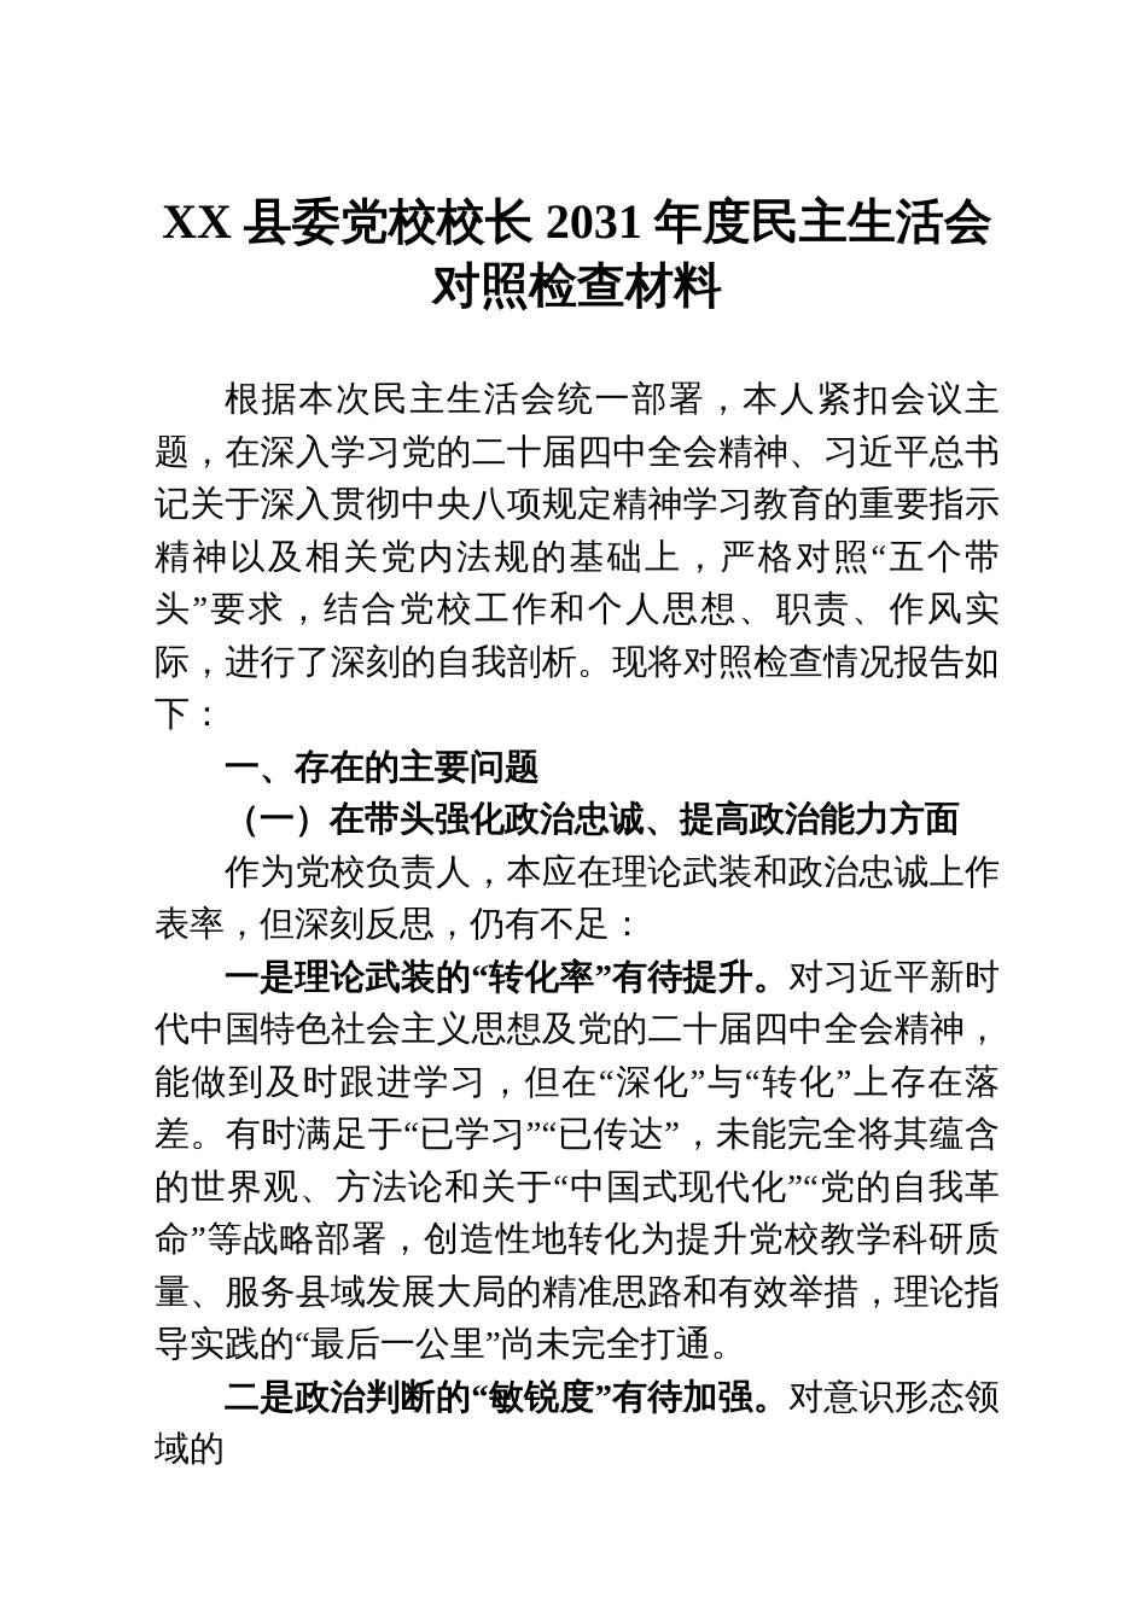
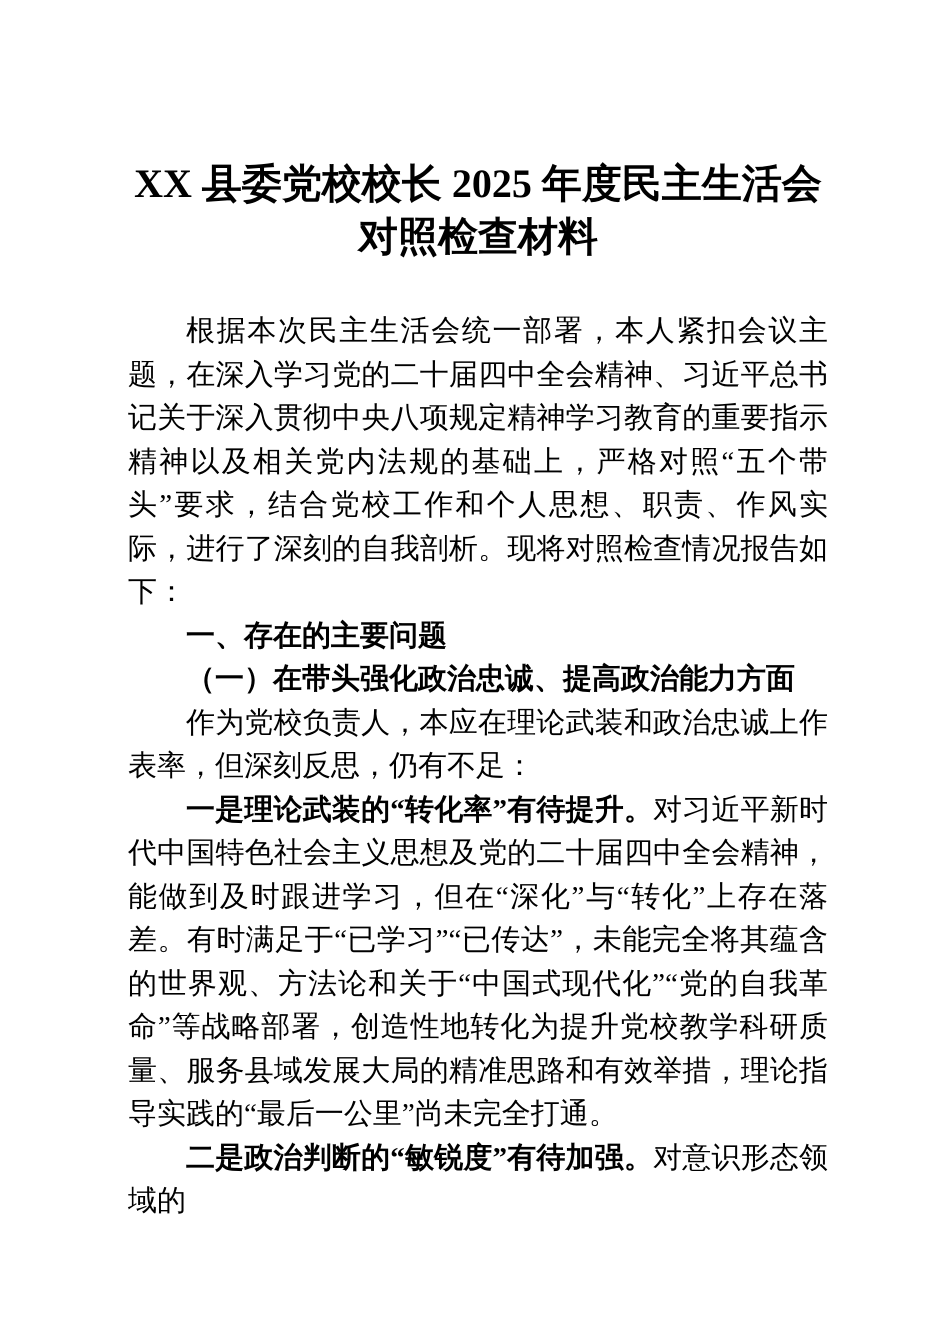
- XX 县委党校校长 2031 年度民主生活会对照检查材料
+ XX 县委党校校长 2025 年度民主生活会对照检查材料
  根据本次民主生活会统一部署，本人紧扣会议主题，在深入学习党的二十届四中全会精神、习近平总书记关于深入贯彻中央八项规定精神学习教育的重要指示精神以及相关党内法规的基础上，严格对照“五个带头”要求，结合党校工作和个人思想、职责、作风实际，进行了深刻的自我剖析。现将对照检查情况报告如下：
  一、存在的主要问题
  （一）在带头强化政治忠诚、提高政治能力方面
  作为党校负责人，本应在理论武装和政治忠诚上作表率，但深刻反思，仍有不足：
  一是理论武装的“转化率”有待提升。对习近平新时代中国特色社会主义思想及党的二十届四中全会精神，能做到及时跟进学习，但在“深化”与“转化”上存在落差。有时满足于“已学习”“已传达”，未能完全将其蕴含的世界观、方法论和关于“中国式现代化”“党的自我革命”等战略部署，创造性地转化为提升党校教学科研质量、服务县域发展大局的精准思路和有效举措，理论指导实践的“最后一公里”尚未完全打通。
  二是政治判断的“敏锐度”有待加强。对意识形态领域的
